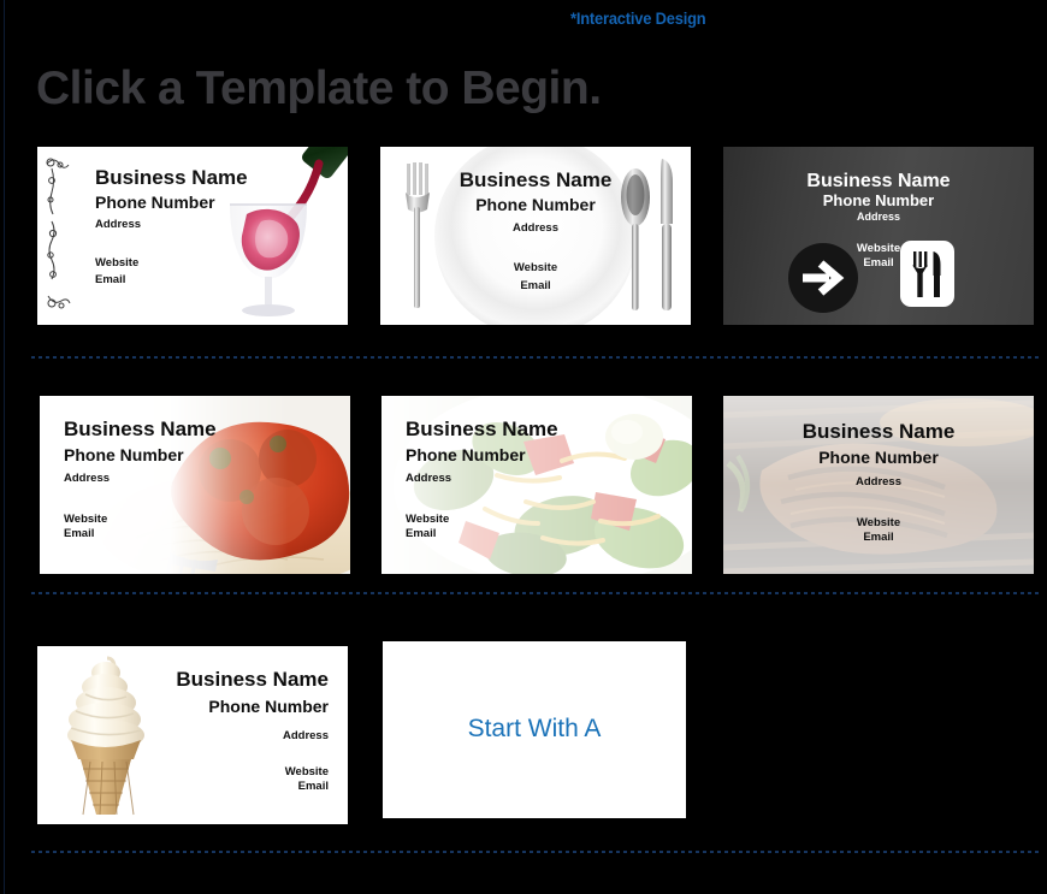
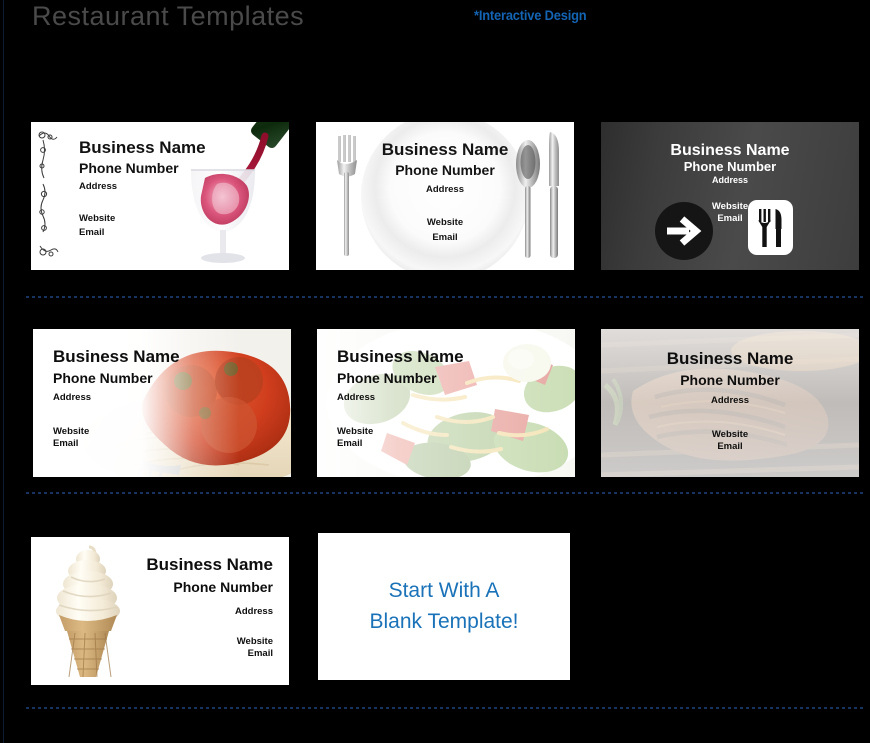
+ Restaurant Templates
  *Interactive Design
- Click a Template to Begin.
  Business Name
  Phone Number
  Address
  Website
  Email
  Business Name
  Phone Number
  Address
  Website
  Email
  Business Name
  Phone Number
  Address
  Website
  Email
  Business Name
  Phone Number
  Address
  Website
  Email
  Business Name
  Phone Number
  Address
  Website
  Email
  Business Name
  Phone Number
  Address
  Website
  Email
  Business Name
  Phone Number
  Address
  Website
  Email
  Start With A
+ Blank Template!
